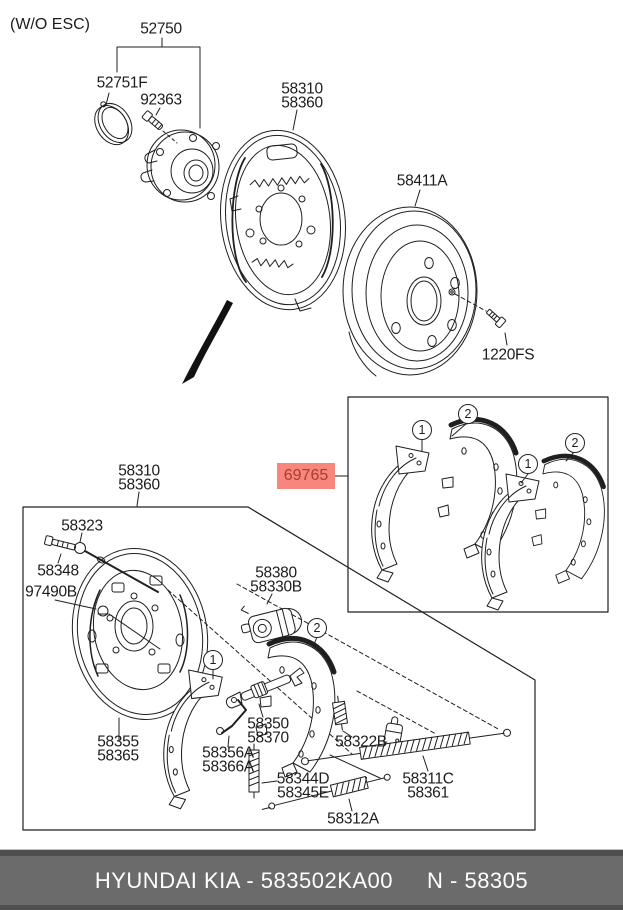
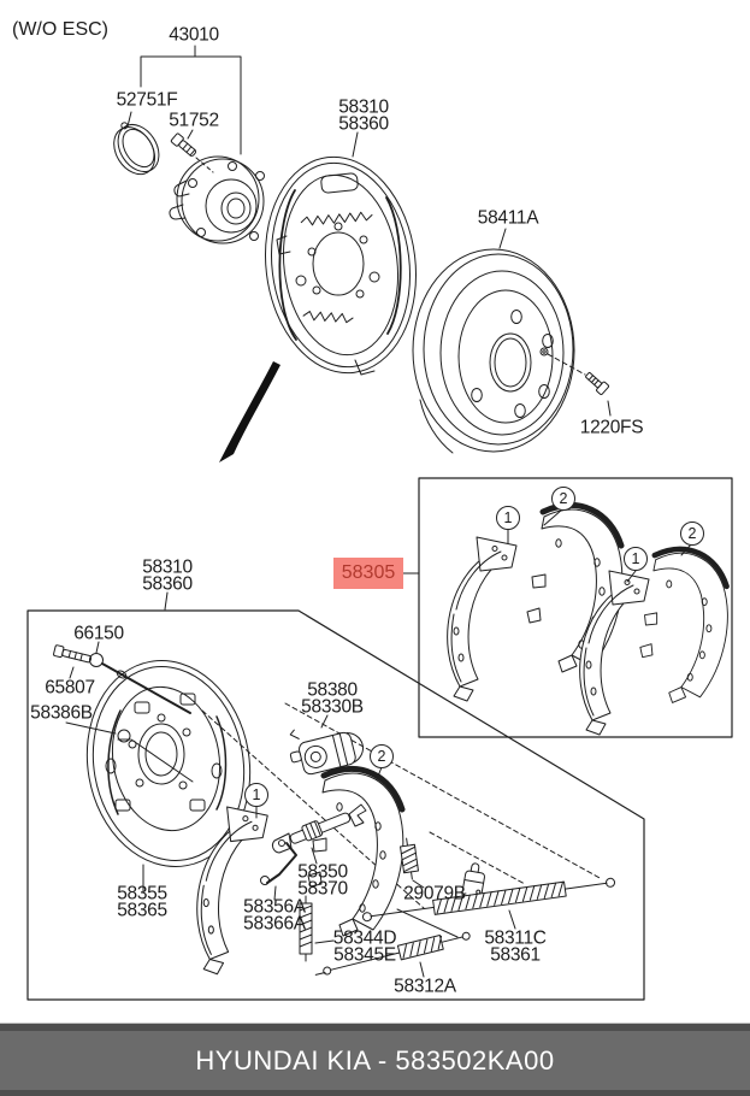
  (W/O ESC)
- 52750
+ 43010
  52751F
- 92363
+ 51752
  58310
  58360
  58411A
  1220FS
  58310
  58360
- 58323
+ 66150
- 58348
+ 65807
- 97490B
+ 58386B
  58380
  58330B
  58355
  58365
  58350
  58370
  58356A
  58366A
  58344D
  58345E
- 58322B
+ 29079B
  58311C
  58361
  58312A
- 69765
+ 58305
  1
  2
  1
  2
  1
  2
  HYUNDAI KIA - 583502KA00
- N - 58305
